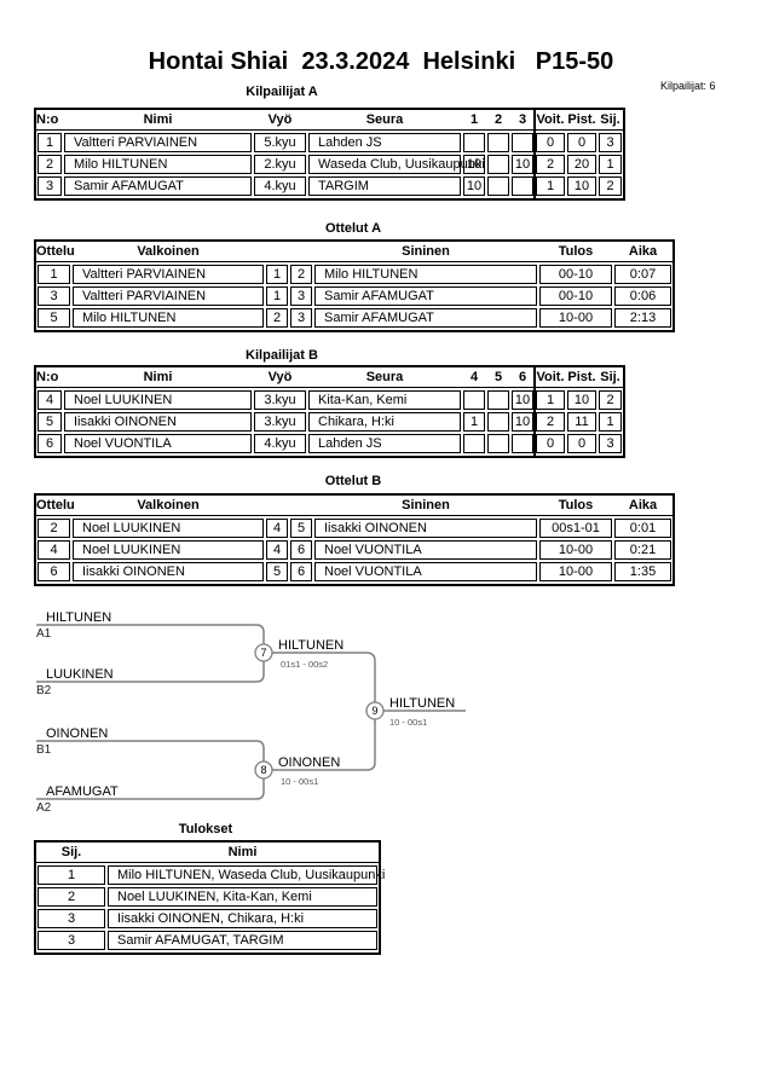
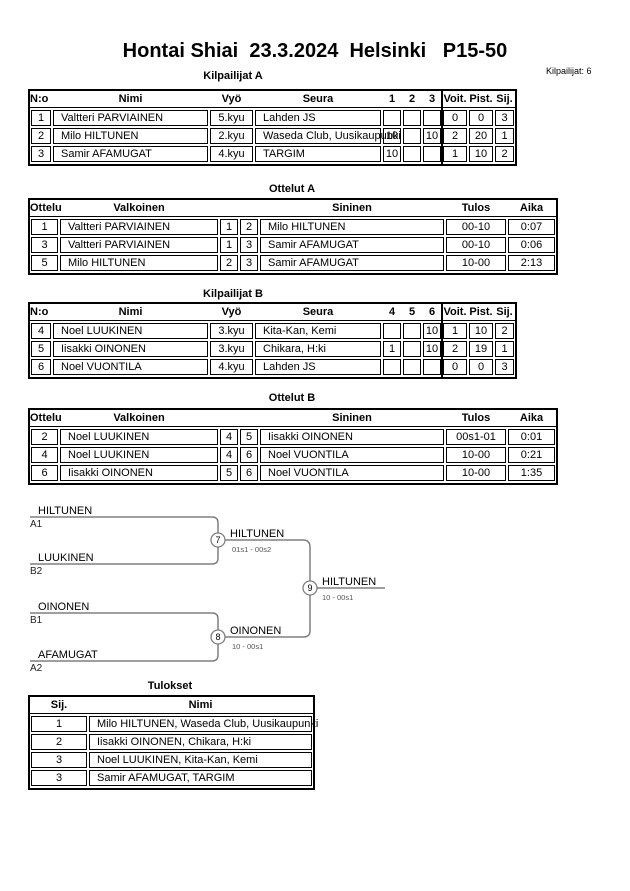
  Hontai Shiai 23.3.2024 Helsinki P15-50
  Kilpailijat: 6
  Kilpailijat A
  Ottelut A
  Kilpailijat B
  Ottelut B
  Tulokset
  N:o
  Nimi
  Vyö
  Seura
  1
  2
  3
  Voit.
  Pist.
  Sij.
  1
  Valtteri PARVIAINEN
  5.kyu
  Lahden JS
  0
  0
  3
  2
  Milo HILTUNEN
  2.kyu
  Waseda Club, Uusikaupu
  10
  10
  2
  20
  1
  3
  Samir AFAMUGAT
  4.kyu
  TARGIM
  10
  1
  10
  2
  Ottelu
  Valkoinen
  Sininen
  Tulos
  Aika
  1
  Valtteri PARVIAINEN
  1
  2
  Milo HILTUNEN
  00-10
  0:07
  3
  Valtteri PARVIAINEN
  1
  3
  Samir AFAMUGAT
  00-10
  0:06
  5
  Milo HILTUNEN
  2
  3
  Samir AFAMUGAT
  10-00
  2:13
  N:o
  Nimi
  Vyö
  Seura
  4
  5
  6
  Voit.
  Pist.
  Sij.
  4
  Noel LUUKINEN
  3.kyu
  Kita-Kan, Kemi
  10
  1
  10
  2
  5
  Iisakki OINONEN
  3.kyu
  Chikara, H:ki
  1
  10
  2
- 11
+ 19
  1
  6
  Noel VUONTILA
  4.kyu
  Lahden JS
  0
  0
  3
  Ottelu
  Valkoinen
  Sininen
  Tulos
  Aika
  2
  Noel LUUKINEN
  4
  5
  Iisakki OINONEN
  00s1-01
  0:01
  4
  Noel LUUKINEN
  4
  6
  Noel VUONTILA
  10-00
  0:21
  6
  Iisakki OINONEN
  5
  6
  Noel VUONTILA
  10-00
  1:35
  7
  8
  9
  HILTUNEN
  A1
  LUUKINEN
  B2
  HILTUNEN
  01s1 - 00s2
  OINONEN
  B1
  AFAMUGAT
  A2
  OINONEN
  10 - 00s1
  HILTUNEN
  10 - 00s1
  Sij.
  Nimi
  1
  Milo HILTUNEN, Waseda Club, Uusikaupunki
  2
- Noel LUUKINEN, Kita-Kan, Kemi
+ Iisakki OINONEN, Chikara, H:ki
  3
- Iisakki OINONEN, Chikara, H:ki
+ Noel LUUKINEN, Kita-Kan, Kemi
  3
  Samir AFAMUGAT, TARGIM
